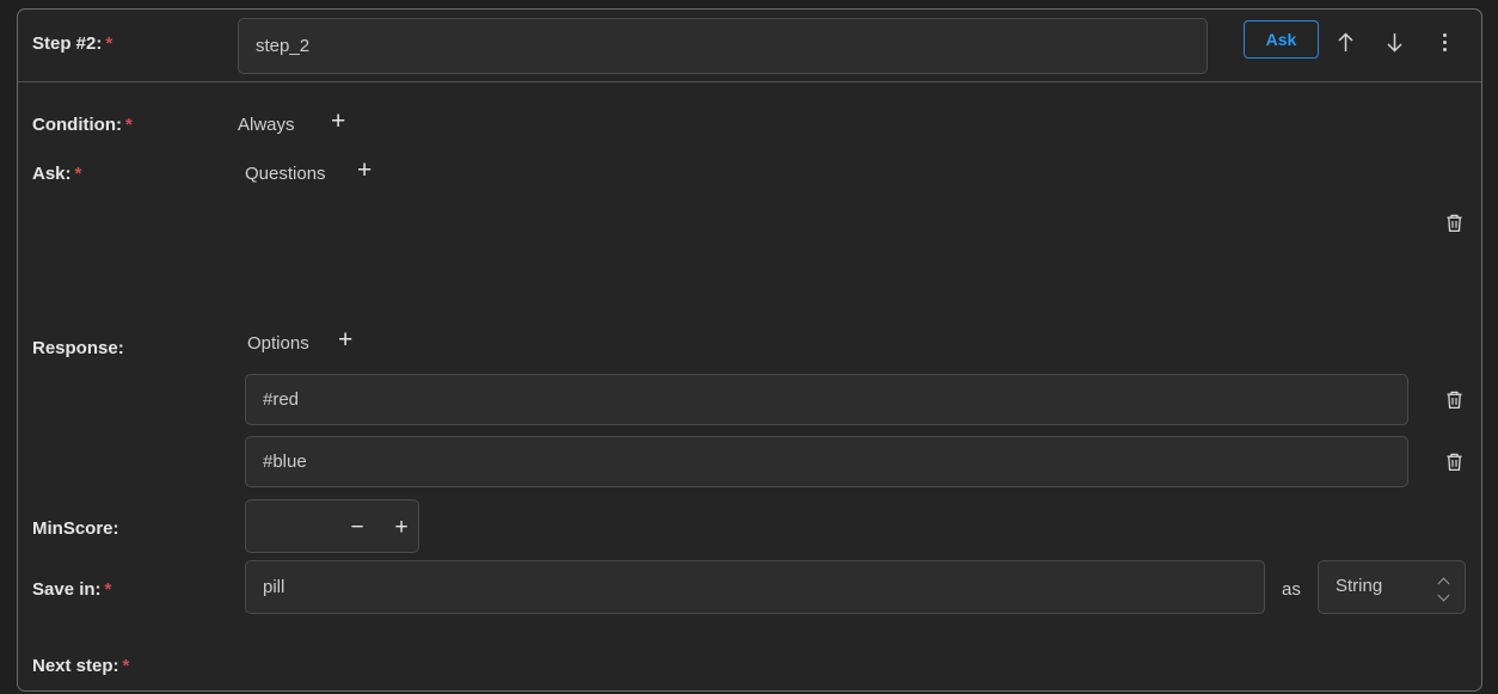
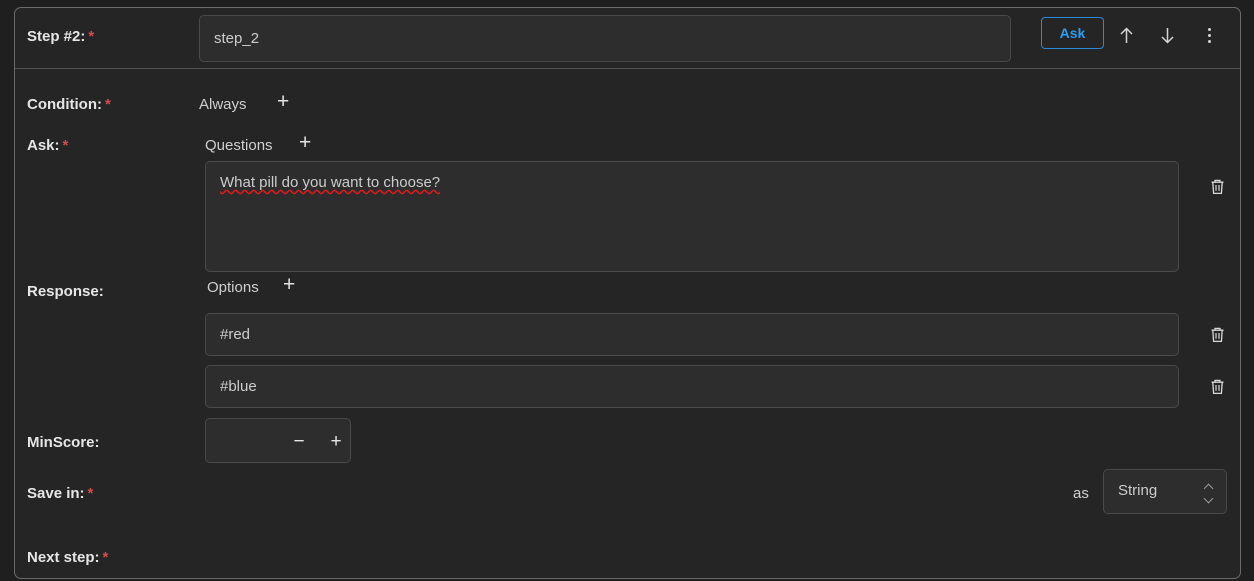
  Step #2: *
  step_2
  Ask
  Condition: *
  Always
  +
  Ask: *
  Questions
  +
+ What pill do you want to choose?
  Response:
  Options
  +
  #red
  #blue
  MinScore:
  −
  +
  Save in: *
- pill
  as
  String
  Next step: *
